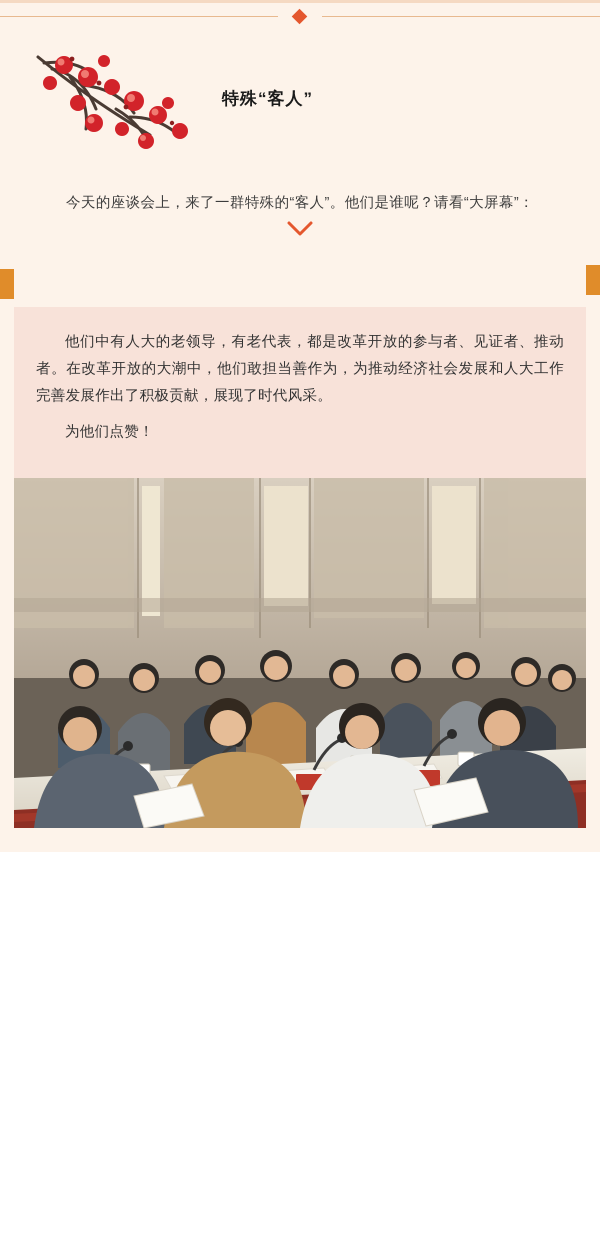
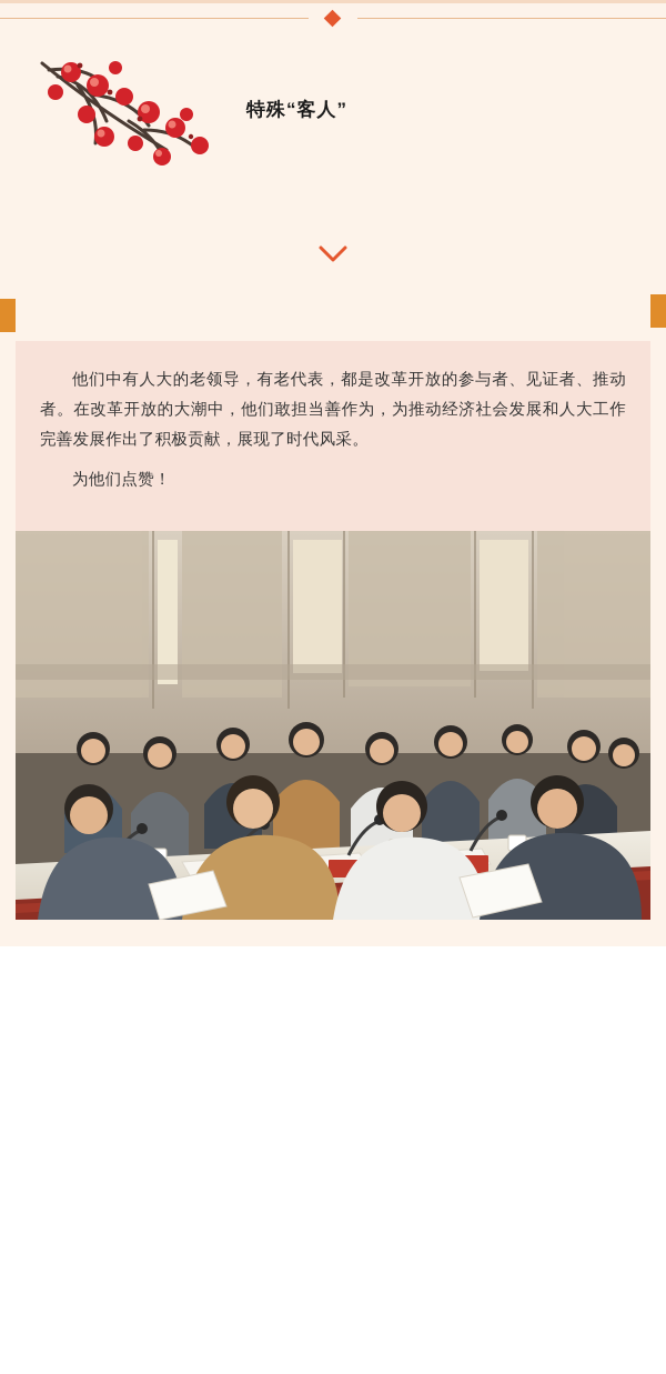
  特殊“客人”
- 今天的座谈会上，来了一群特殊的“客人”。他们是谁呢？请看“大屏幕”：
  他们中有人大的老领导，有老代表，都是改革开放的参与者、见证者、推动者。在改革开放的大潮中，他们敢担当善作为，为推动经济社会发展和人大工作完善发展作出了积极贡献，展现了时代风采。
  为他们点赞！
